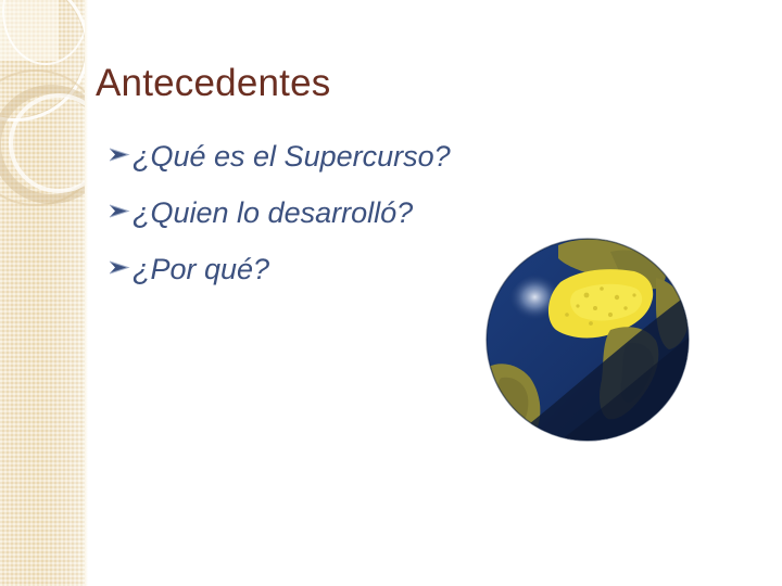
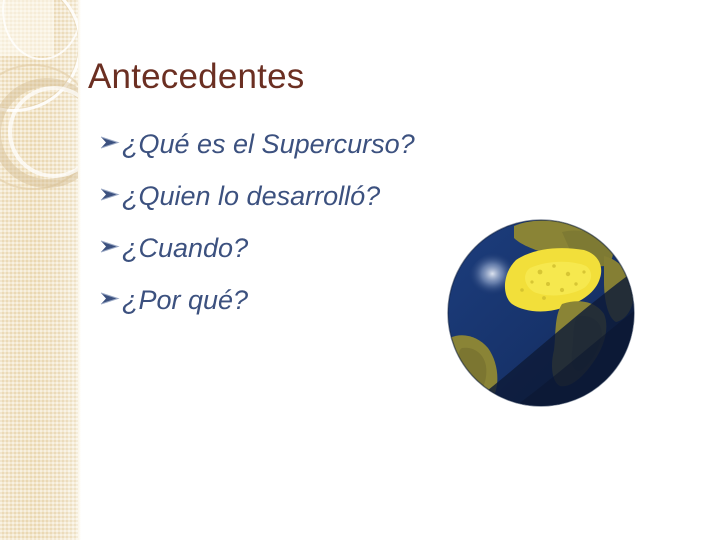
  Antecedentes
  ¿Qué es el Supercurso?
  ¿Quien lo desarrolló?
+ ¿Cuando?
  ¿Por qué?
